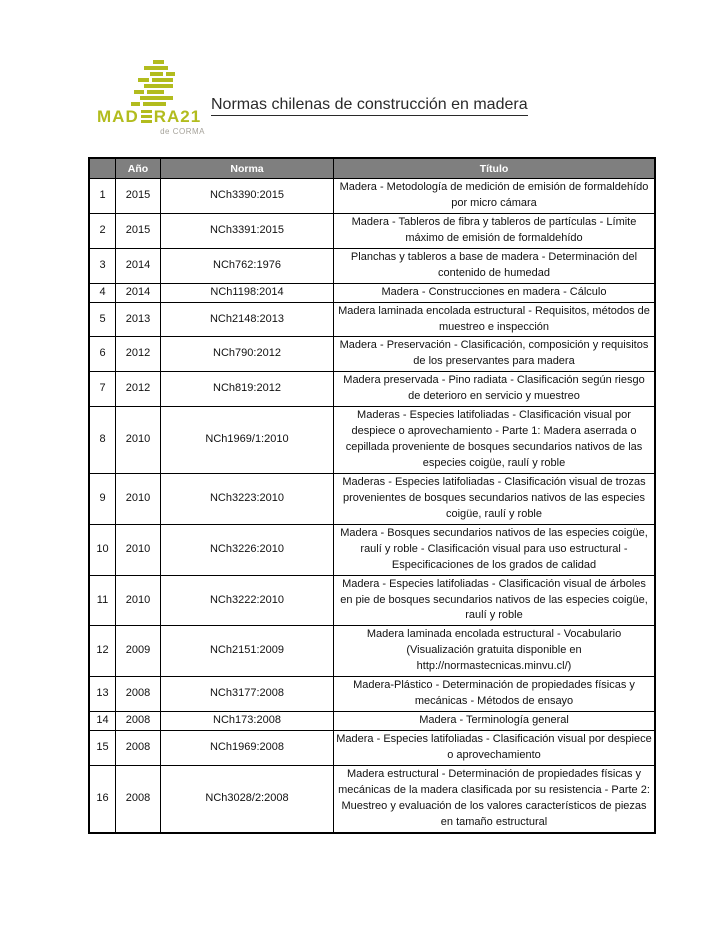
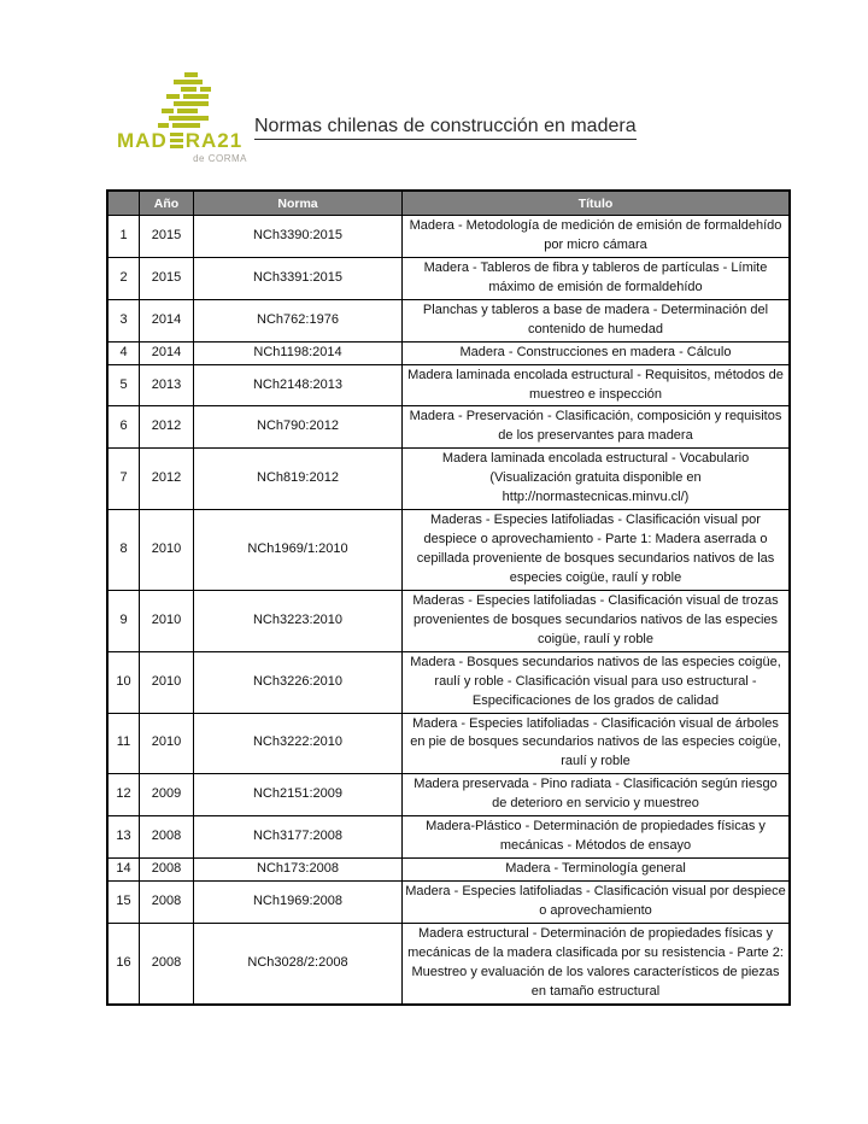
  MAD
  RA21
  de CORMA
  Normas chilenas de construcción en madera
  	Año	Norma	Título
  1	2015	NCh3390:2015	Madera - Metodología de medición de emisión de formaldehído por micro cámara
  2	2015	NCh3391:2015	Madera - Tableros de fibra y tableros de partículas - Límite máximo de emisión de formaldehído
  3	2014	NCh762:1976	Planchas y tableros a base de madera - Determinación del contenido de humedad
  4	2014	NCh1198:2014	Madera - Construcciones en madera - Cálculo
  5	2013	NCh2148:2013	Madera laminada encolada estructural - Requisitos, métodos de muestreo e inspección
  6	2012	NCh790:2012	Madera - Preservación - Clasificación, composición y requisitos de los preservantes para madera
- 7	2012	NCh819:2012	Madera preservada - Pino radiata - Clasificación según riesgo de deterioro en servicio y muestreo
+ 7	2012	NCh819:2012	Madera laminada encolada estructural - Vocabulario (Visualización gratuita disponible en http://normastecnicas.minvu.cl/)
  8	2010	NCh1969/1:2010	Maderas - Especies latifoliadas - Clasificación visual por despiece o aprovechamiento - Parte 1: Madera aserrada o cepillada proveniente de bosques secundarios nativos de las especies coigüe, raulí y roble
  9	2010	NCh3223:2010	Maderas - Especies latifoliadas - Clasificación visual de trozas provenientes de bosques secundarios nativos de las especies coigüe, raulí y roble
  10	2010	NCh3226:2010	Madera - Bosques secundarios nativos de las especies coigüe, raulí y roble - Clasificación visual para uso estructural - Especificaciones de los grados de calidad
  11	2010	NCh3222:2010	Madera - Especies latifoliadas - Clasificación visual de árboles en pie de bosques secundarios nativos de las especies coigüe, raulí y roble
- 12	2009	NCh2151:2009	Madera laminada encolada estructural - Vocabulario (Visualización gratuita disponible en http://normastecnicas.minvu.cl/)
+ 12	2009	NCh2151:2009	Madera preservada - Pino radiata - Clasificación según riesgo de deterioro en servicio y muestreo
  13	2008	NCh3177:2008	Madera-Plástico - Determinación de propiedades físicas y mecánicas - Métodos de ensayo
  14	2008	NCh173:2008	Madera - Terminología general
  15	2008	NCh1969:2008	Madera - Especies latifoliadas - Clasificación visual por despiece o aprovechamiento
  16	2008	NCh3028/2:2008	Madera estructural - Determinación de propiedades físicas y mecánicas de la madera clasificada por su resistencia - Parte 2: Muestreo y evaluación de los valores característicos de piezas en tamaño estructural
